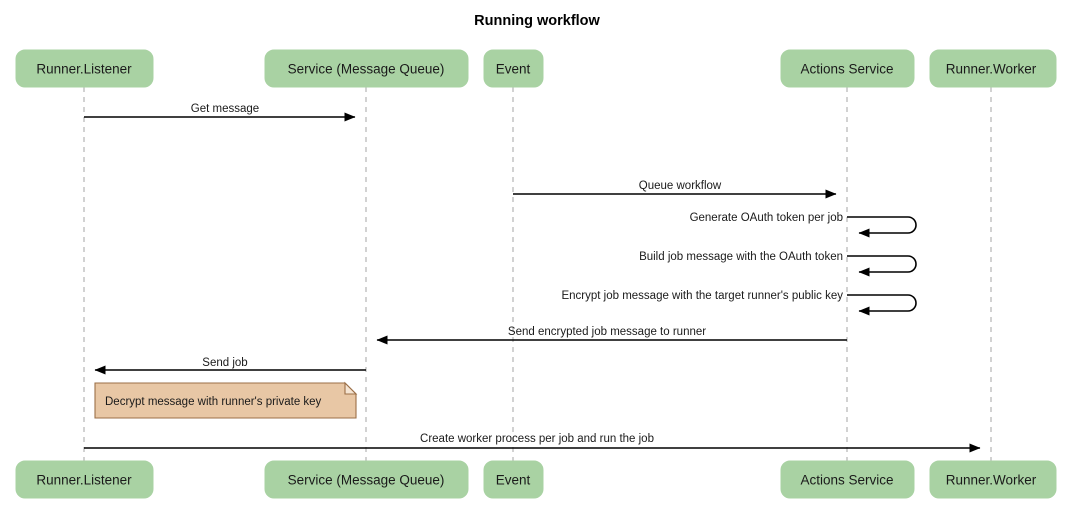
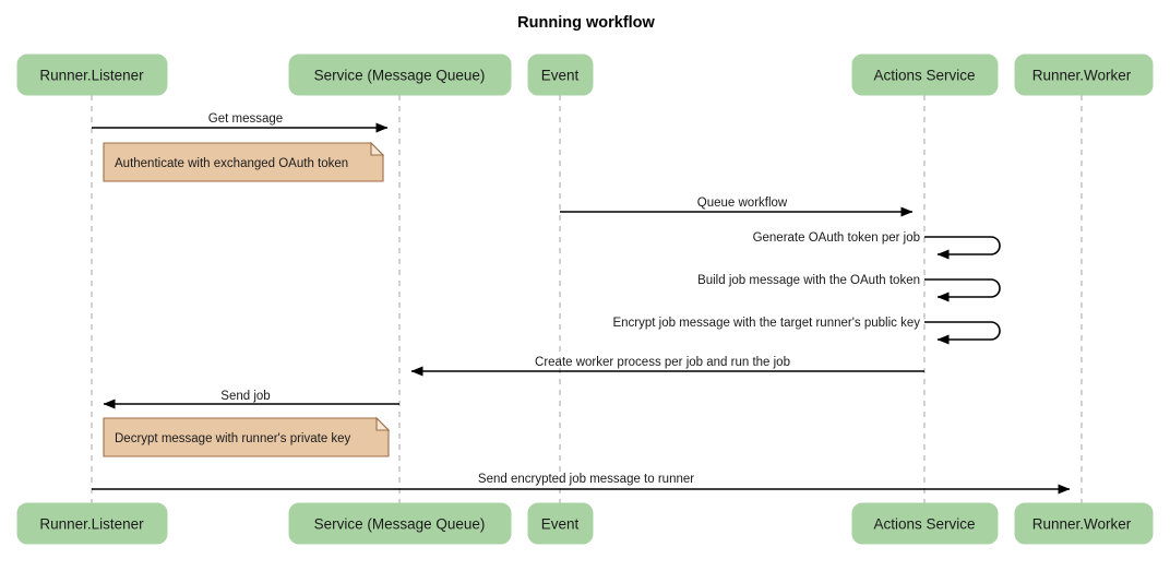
  Running workflow
  Get message
  Queue workflow
  Generate OAuth token per job
  Build job message with the OAuth token
  Encrypt job message with the target runner's public key
- Send encrypted job message to runner
+ Create worker process per job and run the job
  Send job
- Create worker process per job and run the job
+ Send encrypted job message to runner
+ Authenticate with exchanged OAuth token
  Decrypt message with runner's private key
  Runner.Listener
  Runner.Listener
  Service (Message Queue)
  Service (Message Queue)
  Event
  Event
  Actions Service
  Actions Service
  Runner.Worker
  Runner.Worker
